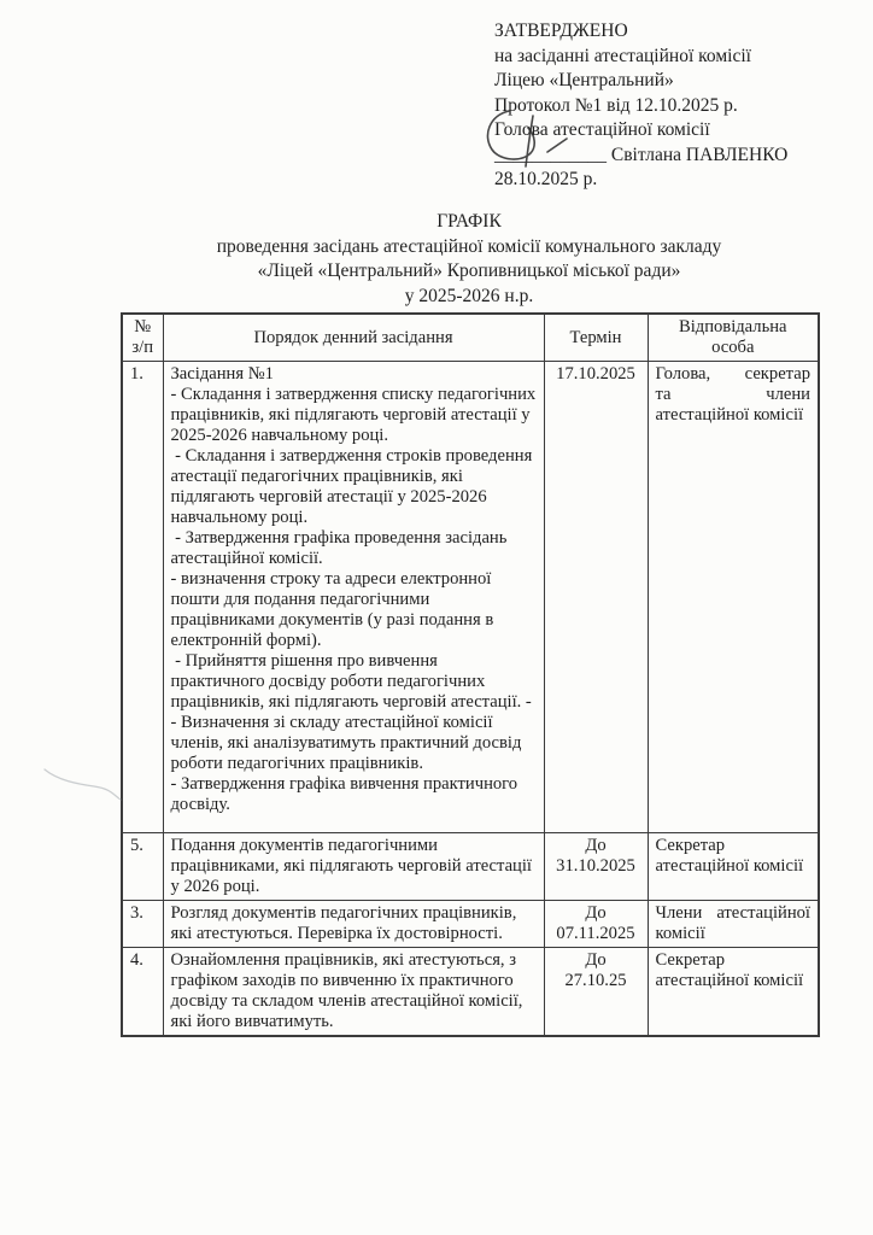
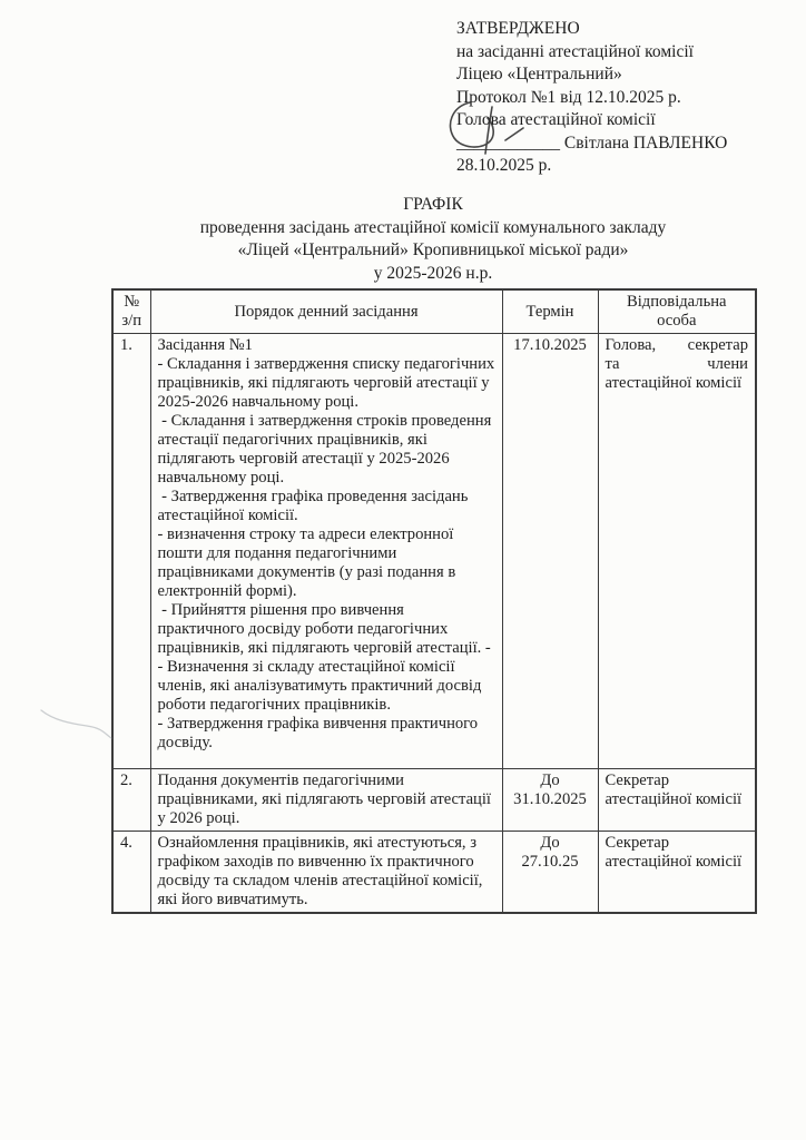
  ЗАТВЕРДЖЕНО
  на засіданні атестаційної комісії
  Ліцею «Центральний»
  Протокол №1 від 12.10.2025 р.
  Голова атестаційної комісії
  ____________ Світлана ПАВЛЕНКО
  28.10.2025 р.
  ГРАФІК
  проведення засідань атестаційної комісії комунального закладу
  «Ліцей «Центральний» Кропивницької міської ради»
  у 2025-2026 н.р.
  № з/п	Порядок денний засідання	Термін	Відповідальна особа
  1.	Засідання №1 - Складання і затвердження списку педагогічних працівників, які підлягають черговій атестації у 2025-2026 навчальному році. - Складання і затвердження строків проведення атестації педагогічних працівників, які підлягають черговій атестації у 2025-2026 навчальному році. - Затвердження графіка проведення засідань атестаційної комісії. - визначення строку та адреси електронної пошти для подання педагогічними працівниками документів (у разі подання в електронній формі). - Прийняття рішення про вивчення практичного досвіду роботи педагогічних працівників, які підлягають черговій атестації. - - Визначення зі складу атестаційної комісії членів, які аналізуватимуть практичний досвід роботи педагогічних працівників. - Затвердження графіка вивчення практичного досвіду.	17.10.2025	Голова, секретар та члени атестаційної комісії
- 5.	Подання документів педагогічними працівниками, які підлягають черговій атестації у 2026 році.	До 31.10.2025	Секретар атестаційної комісії
+ 2.	Подання документів педагогічними працівниками, які підлягають черговій атестації у 2026 році.	До 31.10.2025	Секретар атестаційної комісії
- 3.	Розгляд документів педагогічних працівників, які атестуються. Перевірка їх достовірності.	До 07.11.2025	Члени атестаційної комісії
  4.	Ознайомлення працівників, які атестуються, з графіком заходів по вивченню їх практичного досвіду та складом членів атестаційної комісії, які його вивчатимуть.	До 27.10.25	Секретар атестаційної комісії
